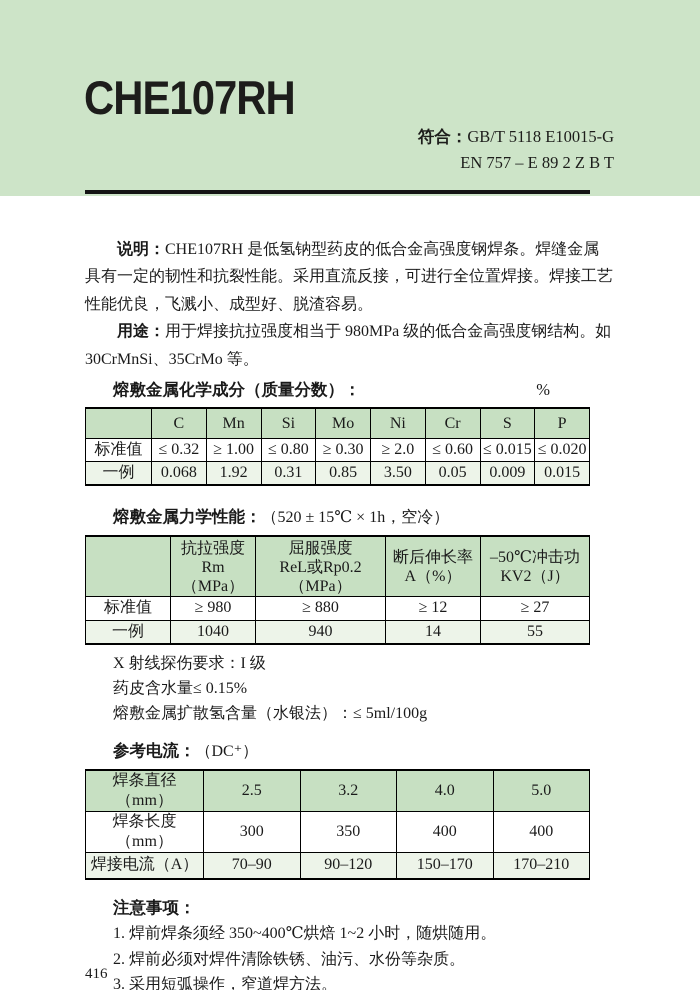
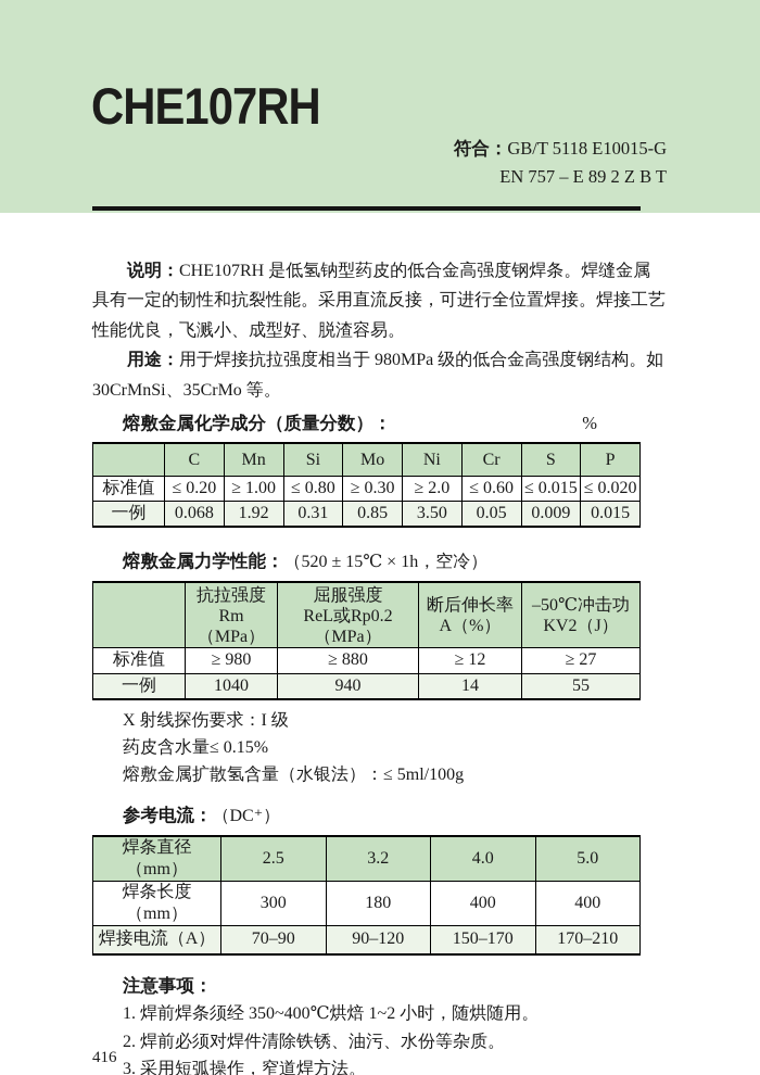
  CHE107RH
  符合：GB/T 5118 E10015-G
  EN 757 – E 89 2 Z B T
  说明：CHE107RH 是低氢钠型药皮的低合金高强度钢焊条。焊缝金属具有一定的韧性和抗裂性能。采用直流反接，可进行全位置焊接。焊接工艺性能优良，飞溅小、成型好、脱渣容易。
  用途：用于焊接抗拉强度相当于 980MPa 级的低合金高强度钢结构。如 30CrMnSi、35CrMo 等。
  熔敷金属化学成分（质量分数）：
  %
  	C	Mn	Si	Mo	Ni	Cr	S	P
- 标准值	≤ 0.32	≥ 1.00	≤ 0.80	≥ 0.30	≥ 2.0	≤ 0.60	≤ 0.015	≤ 0.020
+ 标准值	≤ 0.20	≥ 1.00	≤ 0.80	≥ 0.30	≥ 2.0	≤ 0.60	≤ 0.015	≤ 0.020
  一例	0.068	1.92	0.31	0.85	3.50	0.05	0.009	0.015
  熔敷金属力学性能：（520 ± 15℃ × 1h，空冷）
  	抗拉强度 Rm（MPa）	屈服强度 ReL或Rp0.2（MPa）	断后伸长率 A（%）	–50℃冲击功 KV2（J）
  标准值	≥ 980	≥ 880	≥ 12	≥ 27
  一例	1040	940	14	55
  X 射线探伤要求：I 级
  药皮含水量≤ 0.15%
  熔敷金属扩散氢含量（水银法）：≤ 5ml/100g
  参考电流：（DC⁺）
  焊条直径（mm）	2.5	3.2	4.0	5.0
- 焊条长度（mm）	300	350	400	400
+ 焊条长度（mm）	300	180	400	400
  焊接电流（A）	70–90	90–120	150–170	170–210
  注意事项：
  1. 焊前焊条须经 350~400℃烘焙 1~2 小时，随烘随用。
  2. 焊前必须对焊件清除铁锈、油污、水份等杂质。
  3. 采用短弧操作，窄道焊方法。
  416
